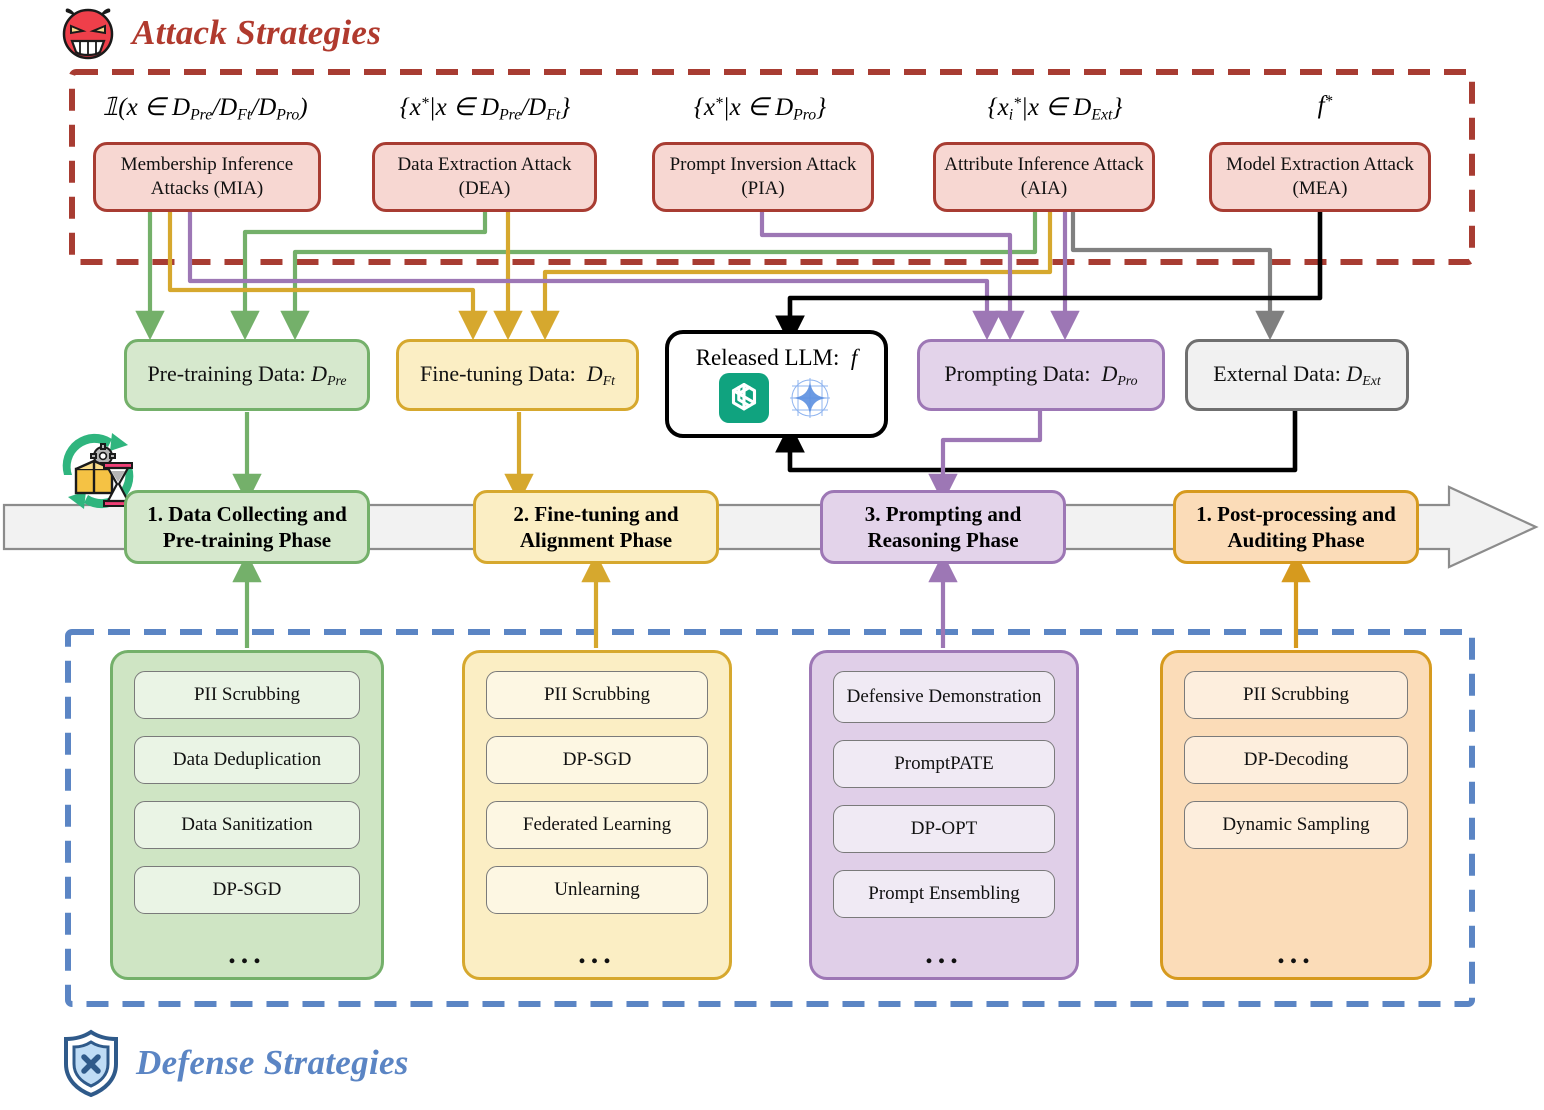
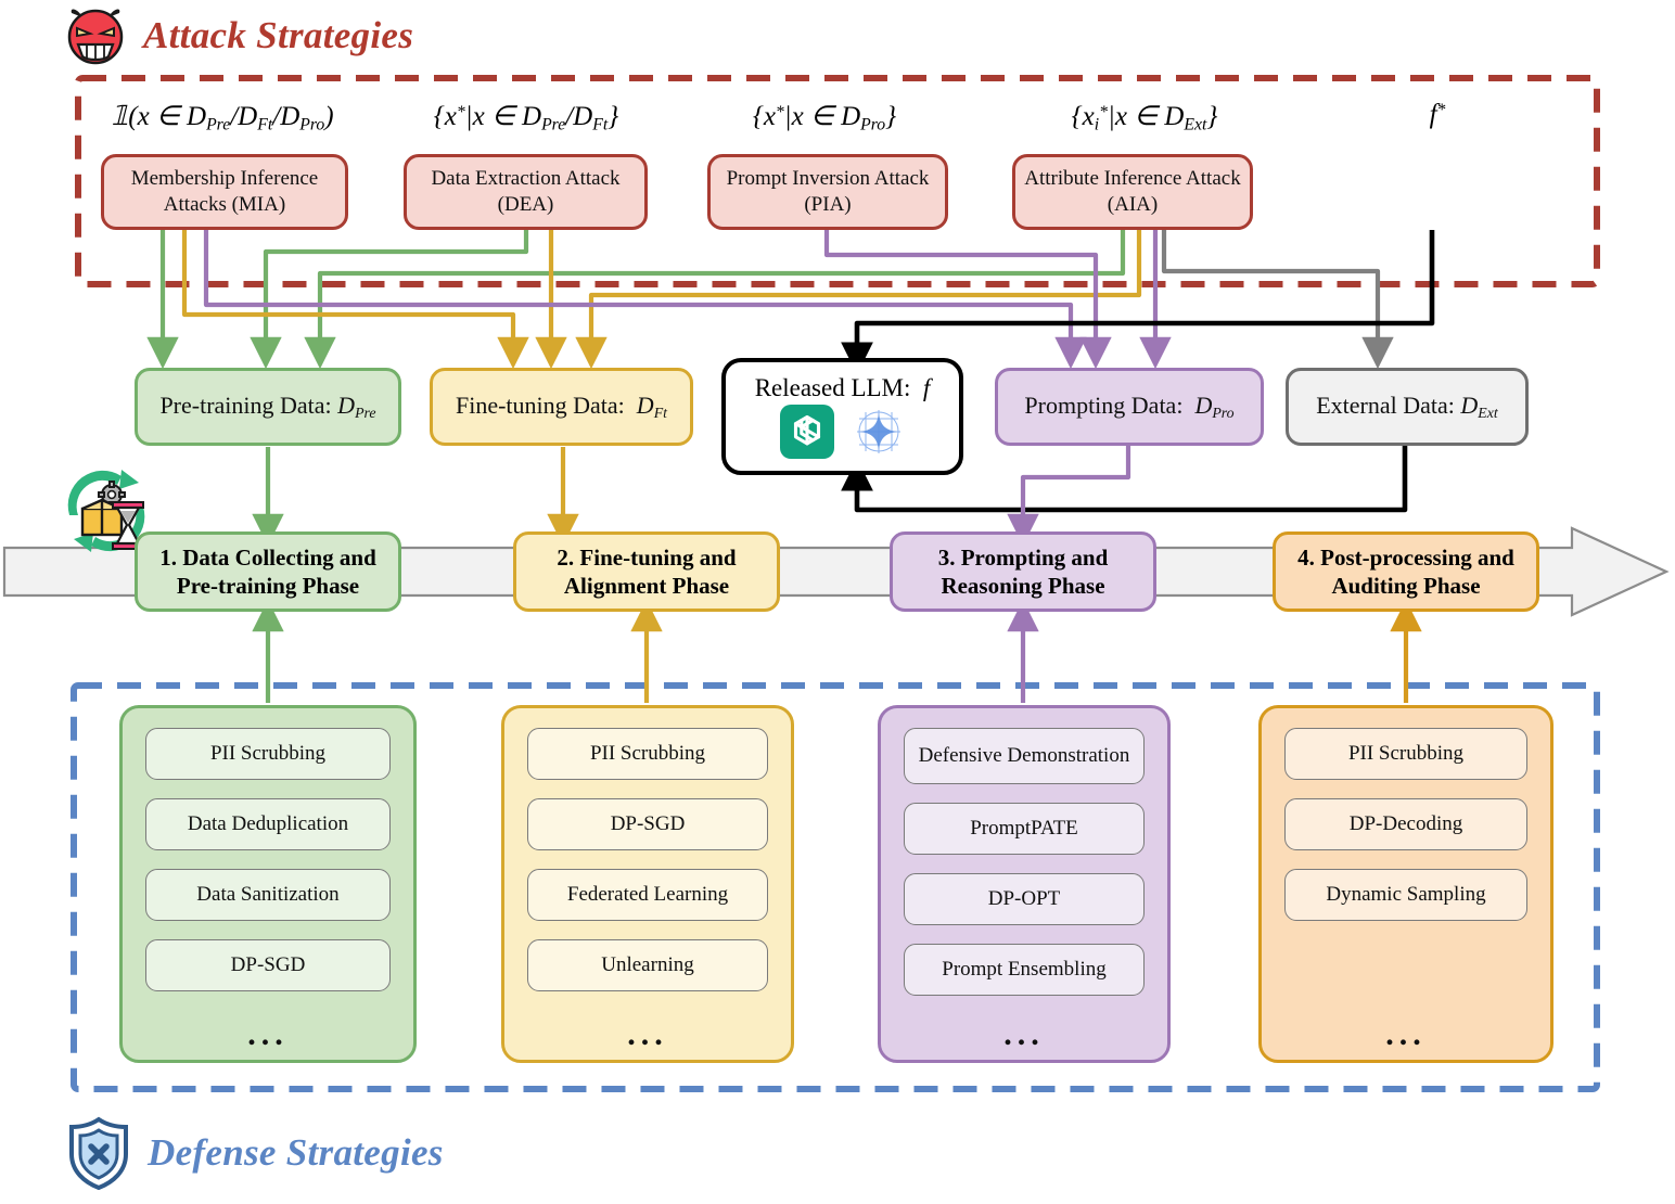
  Attack Strategies
  𝟙(x ∈ DPre/DFt/DPro)
  {x*|x ∈ DPre/DFt}
  {x*|x ∈ DPro}
  {xi*|x ∈ DExt}
  f*
  Membership Inference Attacks (MIA)
  Data Extraction Attack (DEA)
  Prompt Inversion Attack (PIA)
  Attribute Inference Attack (AIA)
- Model Extraction Attack (MEA)
  Pre-training Data: DPre
  Fine-tuning Data: DFt
  Prompting Data: DPro
  External Data: DExt
  Released LLM: f
  1. Data Collecting and Pre-training Phase
  2. Fine-tuning and Alignment Phase
  3. Prompting and Reasoning Phase
- 1. Post-processing and Auditing Phase
+ 4. Post-processing and Auditing Phase
  PII Scrubbing
  Data Deduplication
  Data Sanitization
  DP-SGD
  ...
  PII Scrubbing
  DP-SGD
  Federated Learning
  Unlearning
  ...
  Defensive Demonstration
  PromptPATE
  DP-OPT
  Prompt Ensembling
  ...
  PII Scrubbing
  DP-Decoding
  Dynamic Sampling
  ...
  Defense Strategies
